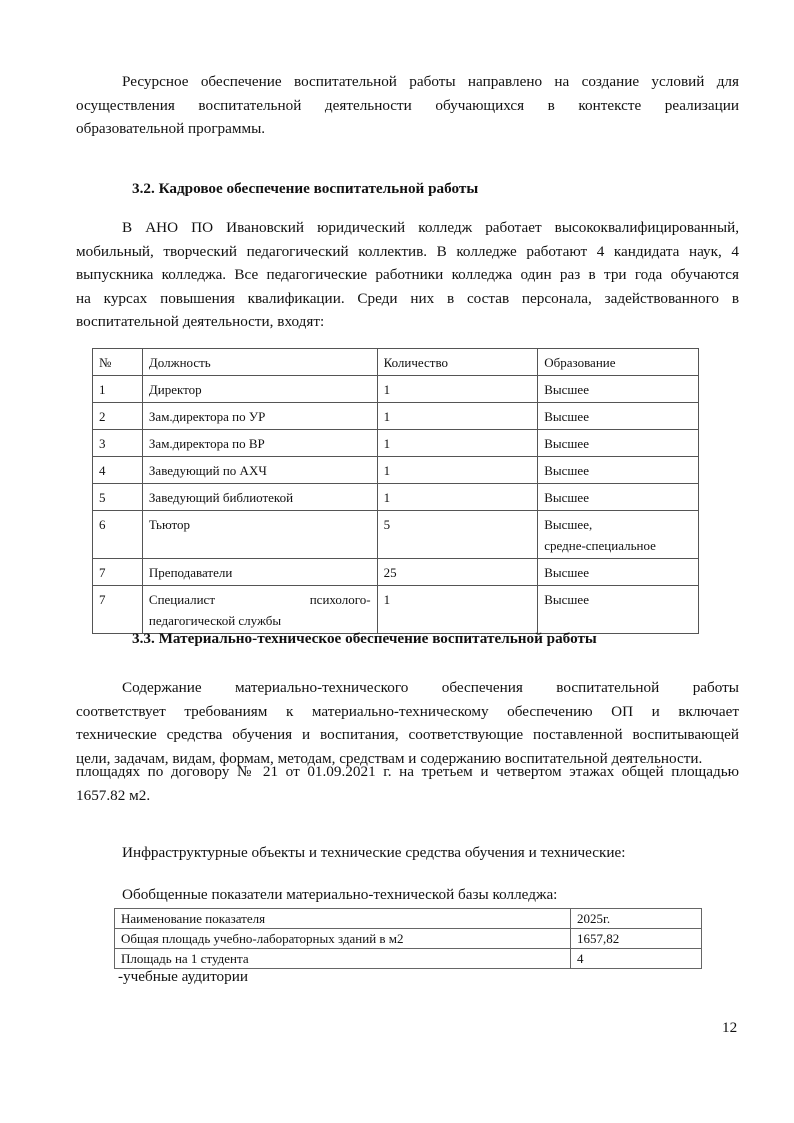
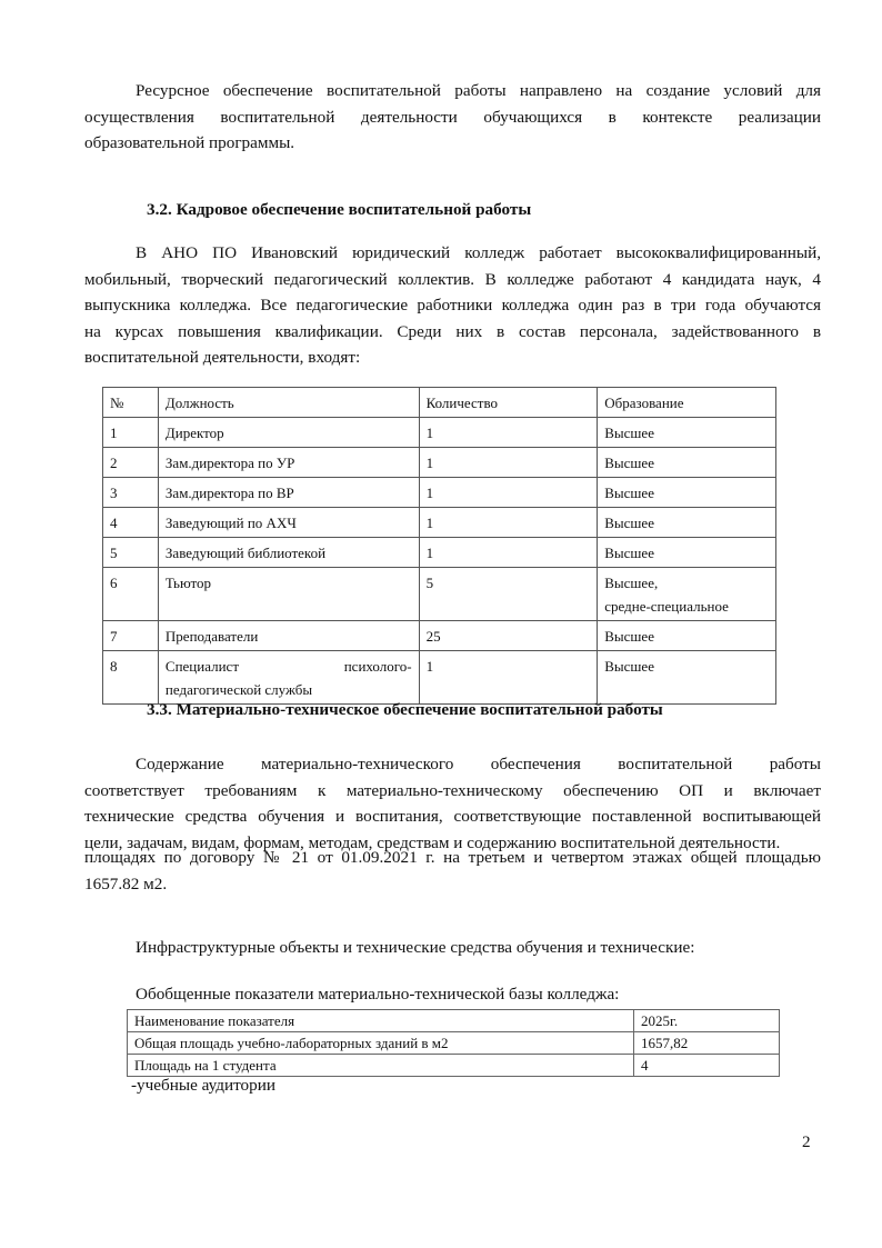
  Ресурсное обеспечение воспитательной работы направлено на создание условий для
  осуществления воспитательной деятельности обучающихся в контексте реализации
  образовательной программы.
  3.2. Кадровое обеспечение воспитательной работы
  В АНО ПО Ивановский юридический колледж работает высококвалифицированный,
  мобильный, творческий педагогический коллектив. В колледже работают 4 кандидата наук, 4
  выпускника колледжа. Все педагогические работники колледжа один раз в три года обучаются
  на курсах повышения квалификации. Среди них в состав персонала, задействованного в
  воспитательной деятельности, входят:
  №	Должность	Количество	Образование
  1	Директор	1	Высшее
  2	Зам.директора по УР	1	Высшее
  3	Зам.директора по ВР	1	Высшее
  4	Заведующий по АХЧ	1	Высшее
  5	Заведующий библиотекой	1	Высшее
  6	Тьютор	5	Высшее, средне-специальное
  7	Преподаватели	25	Высшее
- 7	Специалист психолого- педагогической службы	1	Высшее
+ 8	Специалист психолого- педагогической службы	1	Высшее
  3.3. Материально-техническое обеспечение воспитательной работы
  Содержание материально-технического обеспечения воспитательной работы
  соответствует требованиям к материально-техническому обеспечению ОП и включает
  технические средства обучения и воспитания, соответствующие поставленной воспитывающей
  цели, задачам, видам, формам, методам, средствам и содержанию воспитательной деятельности.
  площадях по договору № 21 от 01.09.2021 г. на третьем и четвертом этажах общей площадью
  1657.82 м2.
  Инфраструктурные объекты и технические средства обучения и технические:
  Обобщенные показатели материально-технической базы колледжа:
  Наименование показателя	2025г.
  Общая площадь учебно-лабораторных зданий в м2	1657,82
  Площадь на 1 студента	4
  -учебные аудитории
- 12
+ 2
